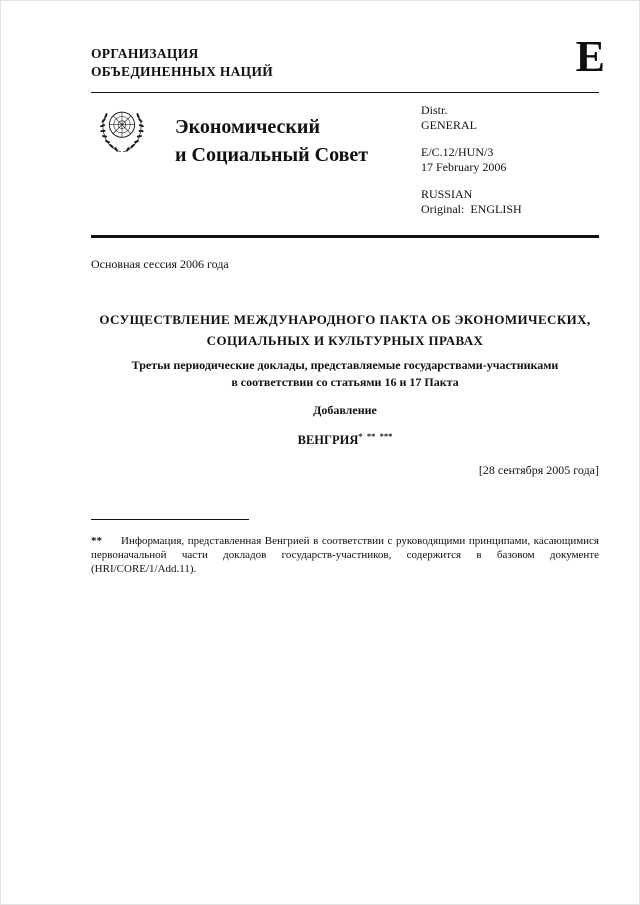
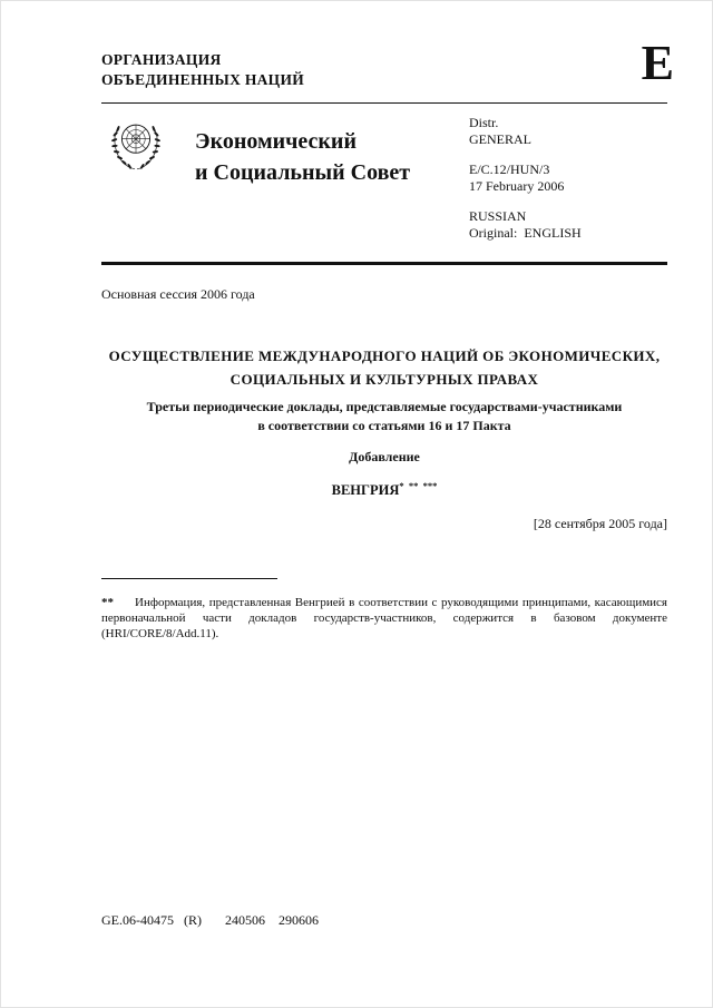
  ОРГАНИЗАЦИЯ
  ОБЪЕДИНЕННЫХ НАЦИЙ
  E
  Экономический
  и Социальный Совет
  Distr.
  GENERAL
  E/C.12/HUN/3
  17 February 2006
  RUSSIAN
  Original: ENGLISH
  Основная сессия 2006 года
- ОСУЩЕСТВЛЕНИЕ МЕЖДУНАРОДНОГО ПАКТА ОБ ЭКОНОМИЧЕСКИХ,
+ ОСУЩЕСТВЛЕНИЕ МЕЖДУНАРОДНОГО НАЦИЙ ОБ ЭКОНОМИЧЕСКИХ,
  СОЦИАЛЬНЫХ И КУЛЬТУРНЫХ ПРАВАХ
  Третьи периодические доклады, представляемые государствами-участниками
  в соответствии со статьями 16 и 17 Пакта
  Добавление
  ВЕНГРИЯ* ** ***
  [28 сентября 2005 года]
- ** Информация, представленная Венгрией в соответствии с руководящими принципами, касающимися первоначальной части докладов государств-участников, содержится в базовом документе (HRI/CORE/1/Add.11).
+ ** Информация, представленная Венгрией в соответствии с руководящими принципами, касающимися первоначальной части докладов государств-участников, содержится в базовом документе (HRI/CORE/8/Add.11).
+ GE.06-40475 (R) 240506 290606
